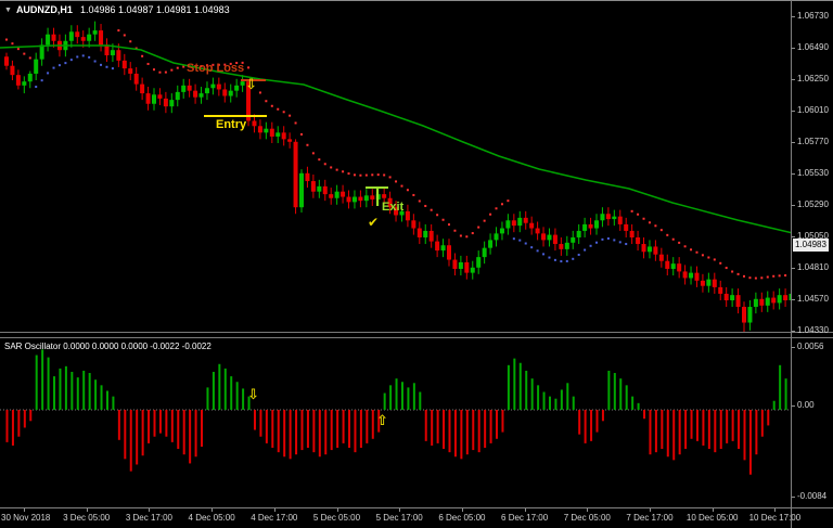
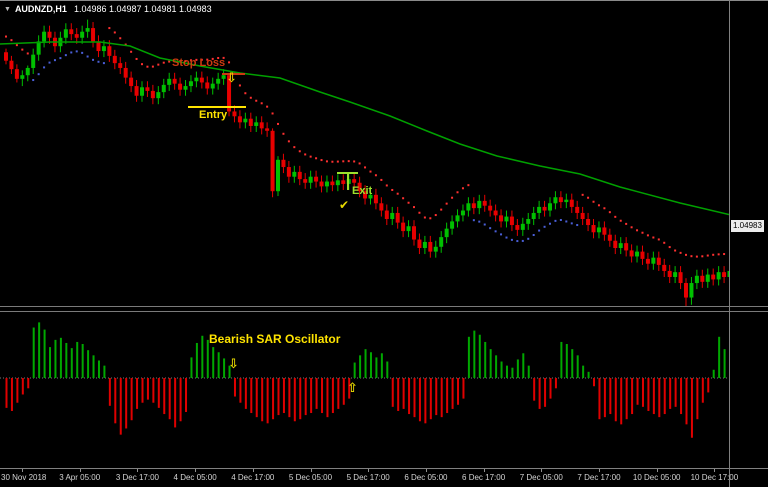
  AUDNZD,H1 1.04986 1.04987 1.04981 1.04983
  Stop Loss
  ⇩
  Entry
  Exit
  ✔
+ Bearish SAR Oscillator
  ⇩
  ⇧
- SAR Oscillator 0.0000 0.0000 0.0000 -0.0022 -0.0022
- 1.06730
- 1.06490
- 1.06250
- 1.06010
- 1.05770
- 1.05530
- 1.05290
- 1.05050
- 1.04810
- 1.04570
- 1.04330
- 0.0056
- 0.00
- -0.0084
  1.04983
  30 Nov 2018
- 3 Dec 05:00
+ 3 Apr 05:00
  3 Dec 17:00
  4 Dec 05:00
  4 Dec 17:00
  5 Dec 05:00
  5 Dec 17:00
  6 Dec 05:00
  6 Dec 17:00
  7 Dec 05:00
  7 Dec 17:00
  10 Dec 05:00
  10 Dec 17:00
